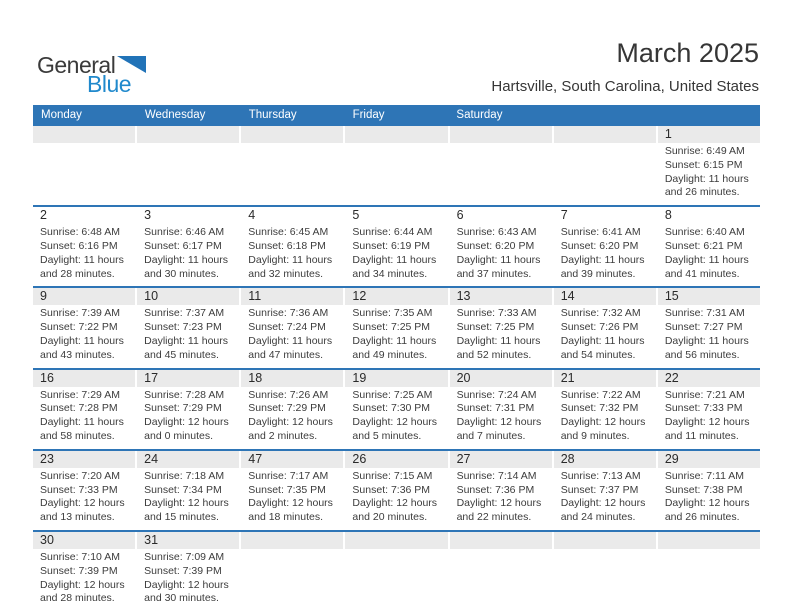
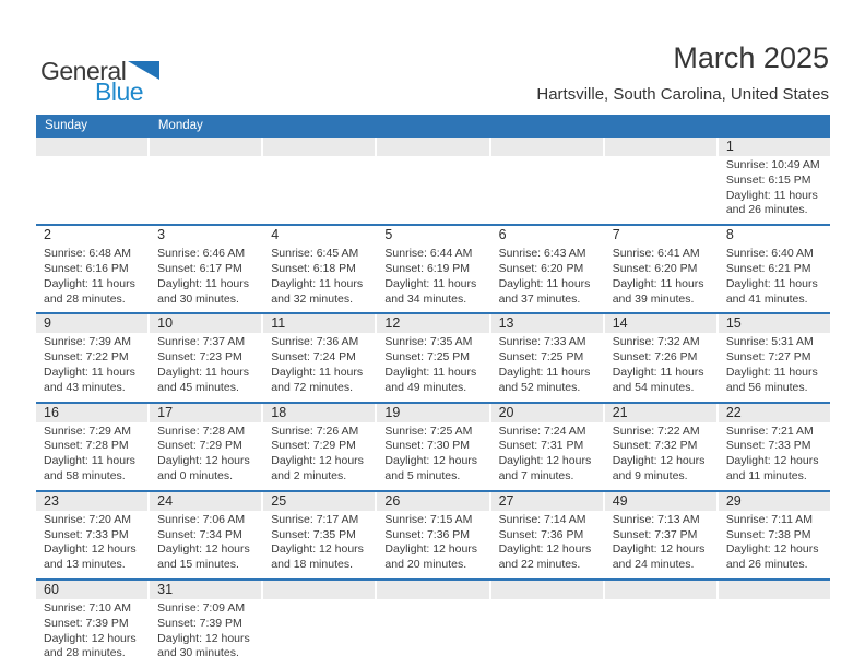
  General
  Blue
  March 2025
  Hartsville, South Carolina, United States
+ Sunday
  Monday
- Wednesday
- Thursday
- Friday
- Saturday
  1
- Sunrise: 6:49 AM
+ Sunrise: 10:49 AM
  Sunset: 6:15 PM
  Daylight: 11 hours
  and 26 minutes.
  2
  Sunrise: 6:48 AM
  Sunset: 6:16 PM
  Daylight: 11 hours
  and 28 minutes.
  3
  Sunrise: 6:46 AM
  Sunset: 6:17 PM
  Daylight: 11 hours
  and 30 minutes.
  4
  Sunrise: 6:45 AM
  Sunset: 6:18 PM
  Daylight: 11 hours
  and 32 minutes.
  5
  Sunrise: 6:44 AM
  Sunset: 6:19 PM
  Daylight: 11 hours
  and 34 minutes.
  6
  Sunrise: 6:43 AM
  Sunset: 6:20 PM
  Daylight: 11 hours
  and 37 minutes.
  7
  Sunrise: 6:41 AM
  Sunset: 6:20 PM
  Daylight: 11 hours
  and 39 minutes.
  8
  Sunrise: 6:40 AM
  Sunset: 6:21 PM
  Daylight: 11 hours
  and 41 minutes.
  9
  Sunrise: 7:39 AM
  Sunset: 7:22 PM
  Daylight: 11 hours
  and 43 minutes.
  10
  Sunrise: 7:37 AM
  Sunset: 7:23 PM
  Daylight: 11 hours
  and 45 minutes.
  11
  Sunrise: 7:36 AM
  Sunset: 7:24 PM
  Daylight: 11 hours
- and 47 minutes.
+ and 72 minutes.
  12
  Sunrise: 7:35 AM
  Sunset: 7:25 PM
  Daylight: 11 hours
  and 49 minutes.
  13
  Sunrise: 7:33 AM
  Sunset: 7:25 PM
  Daylight: 11 hours
  and 52 minutes.
  14
  Sunrise: 7:32 AM
  Sunset: 7:26 PM
  Daylight: 11 hours
  and 54 minutes.
  15
- Sunrise: 7:31 AM
+ Sunrise: 5:31 AM
  Sunset: 7:27 PM
  Daylight: 11 hours
  and 56 minutes.
  16
  Sunrise: 7:29 AM
  Sunset: 7:28 PM
  Daylight: 11 hours
  and 58 minutes.
  17
  Sunrise: 7:28 AM
  Sunset: 7:29 PM
  Daylight: 12 hours
  and 0 minutes.
  18
  Sunrise: 7:26 AM
  Sunset: 7:29 PM
  Daylight: 12 hours
  and 2 minutes.
  19
  Sunrise: 7:25 AM
  Sunset: 7:30 PM
  Daylight: 12 hours
  and 5 minutes.
  20
  Sunrise: 7:24 AM
  Sunset: 7:31 PM
  Daylight: 12 hours
  and 7 minutes.
  21
  Sunrise: 7:22 AM
  Sunset: 7:32 PM
  Daylight: 12 hours
  and 9 minutes.
  22
  Sunrise: 7:21 AM
  Sunset: 7:33 PM
  Daylight: 12 hours
  and 11 minutes.
  23
  Sunrise: 7:20 AM
  Sunset: 7:33 PM
  Daylight: 12 hours
  and 13 minutes.
  24
- Sunrise: 7:18 AM
+ Sunrise: 7:06 AM
  Sunset: 7:34 PM
  Daylight: 12 hours
  and 15 minutes.
- 47
+ 25
  Sunrise: 7:17 AM
  Sunset: 7:35 PM
  Daylight: 12 hours
  and 18 minutes.
  26
  Sunrise: 7:15 AM
  Sunset: 7:36 PM
  Daylight: 12 hours
  and 20 minutes.
  27
  Sunrise: 7:14 AM
  Sunset: 7:36 PM
  Daylight: 12 hours
  and 22 minutes.
- 28
+ 49
  Sunrise: 7:13 AM
  Sunset: 7:37 PM
  Daylight: 12 hours
  and 24 minutes.
  29
  Sunrise: 7:11 AM
  Sunset: 7:38 PM
  Daylight: 12 hours
  and 26 minutes.
- 30
+ 60
  Sunrise: 7:10 AM
  Sunset: 7:39 PM
  Daylight: 12 hours
  and 28 minutes.
  31
  Sunrise: 7:09 AM
  Sunset: 7:39 PM
  Daylight: 12 hours
  and 30 minutes.
